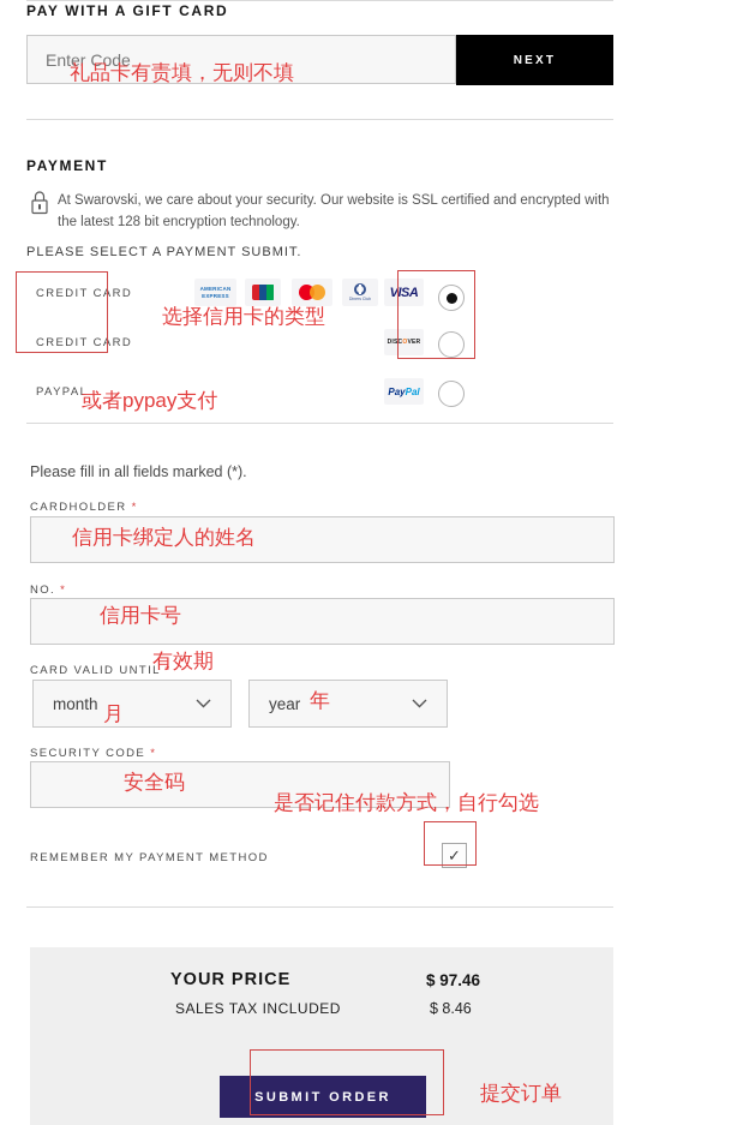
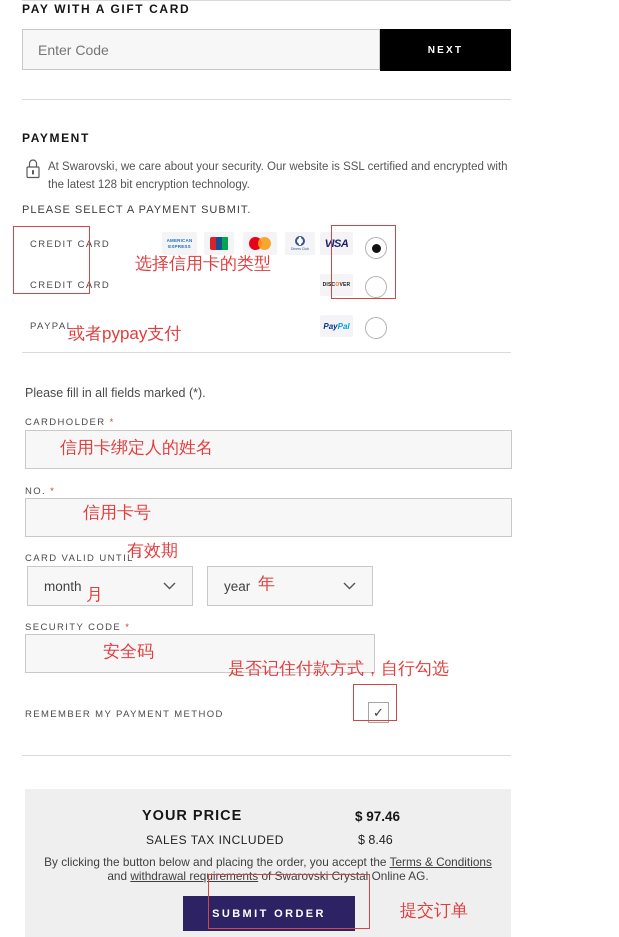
  PAY WITH A GIFT CARD
  Enter Code
  NEXT
- 礼品卡有责填，无则不填
  PAYMENT
  At Swarovski, we care about your security. Our website is SSL certified and encrypted with the latest 128 bit encryption technology.
  PLEASE SELECT A PAYMENT SUBMIT.
  CREDIT CARD
  VISA
  选择信用卡的类型
  CREDIT CARD
  PAYPAL
  PayPal
  或者pypay支付
  Please fill in all fields marked (*).
  CARDHOLDER *
  信用卡绑定人的姓名
  NO. *
  信用卡号
  CARD VALID UNTIL *
  有效期
  month
  月
  year
  年
  SECURITY CODE *
  安全码
  是否记住付款方式，自行勾选
  REMEMBER MY PAYMENT METHOD
  ✓
  YOUR PRICE
  $ 97.46
  SALES TAX INCLUDED
  $ 8.46
+ By clicking the button below and placing the order, you accept the Terms & Conditions and withdrawal requirements of Swarovski Crystal Online AG.
  SUBMIT ORDER
  提交订单
